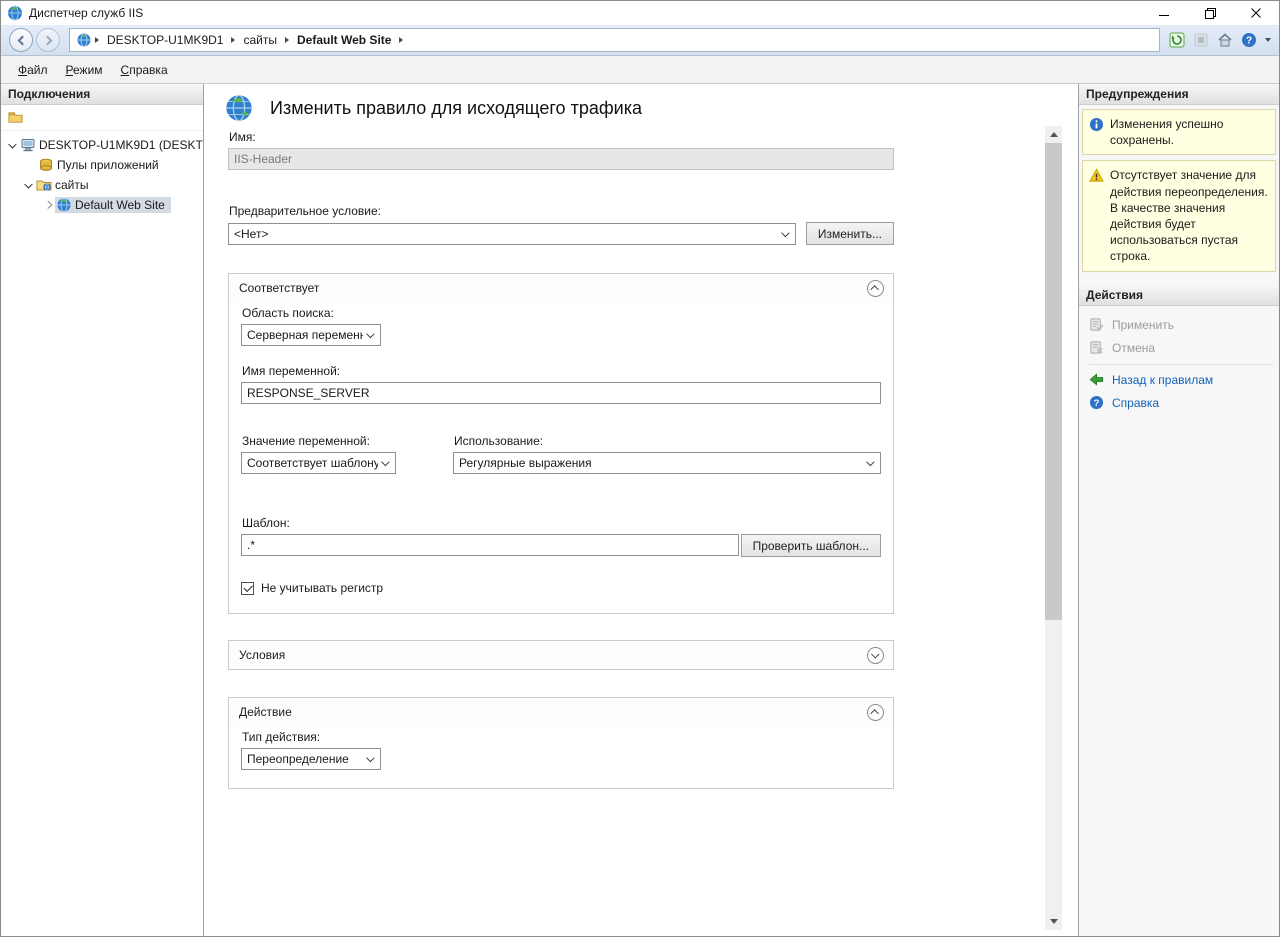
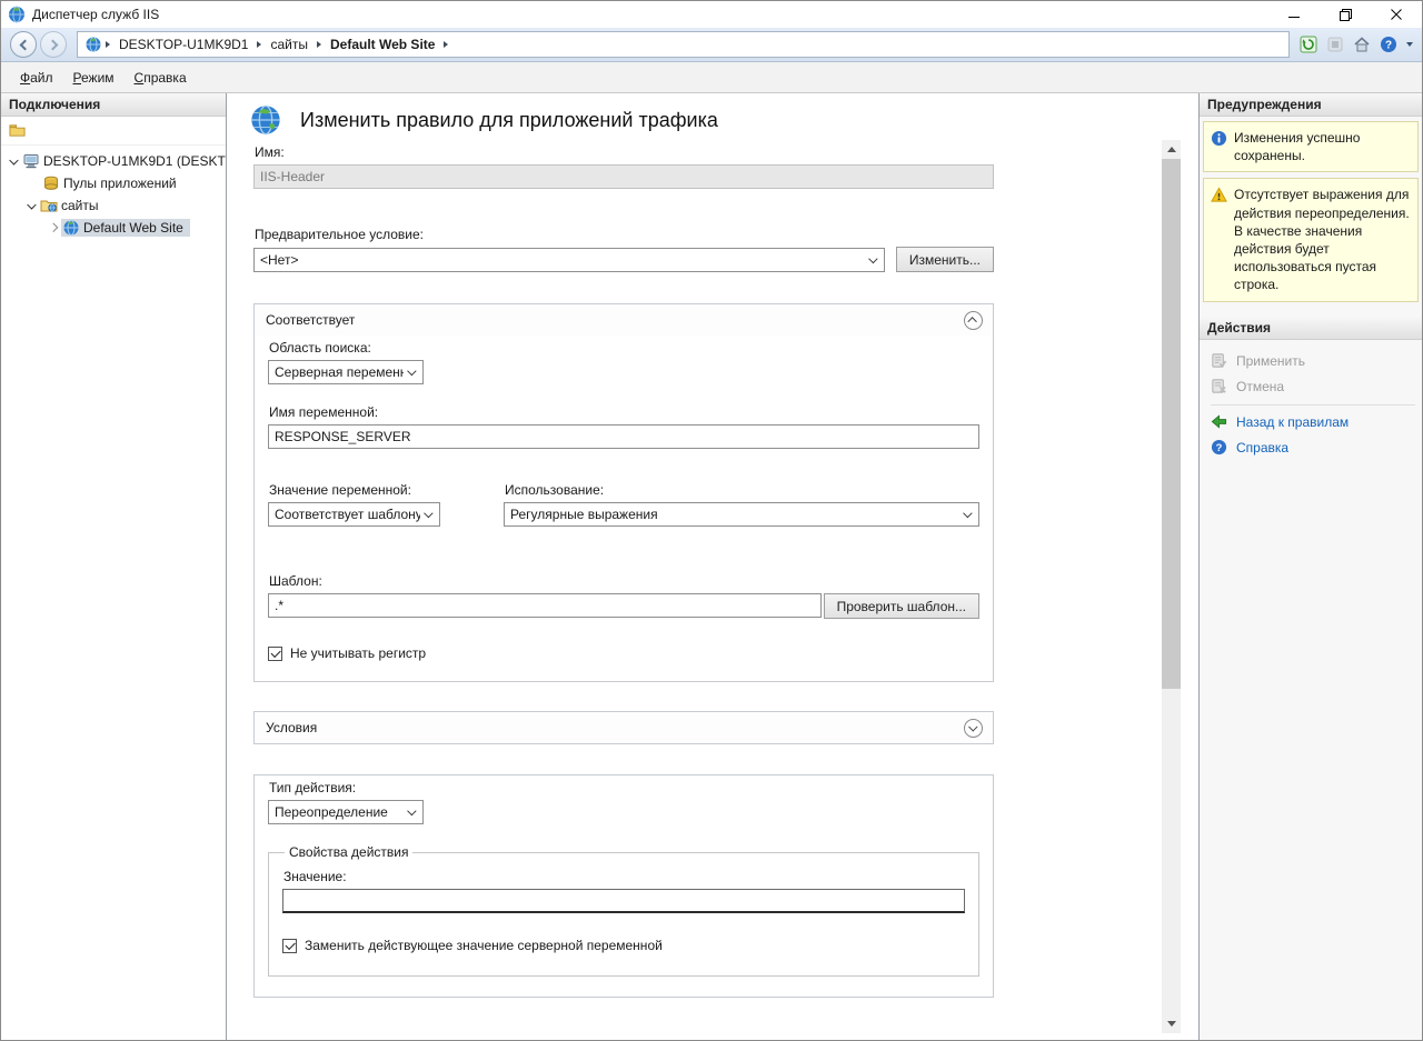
  Диспетчер служб IIS
  DESKTOP-U1MK9D1
  сайты
  Default Web Site
  ?
  Файл
  Режим
  Справка
  Подключения
  DESKTOP-U1MK9D1 (DESKT
  Пулы приложений
  сайты
  Default Web Site
- Изменить правило для исходящего трафика
+ Изменить правило для приложений трафика
  Имя:
  IIS-Header
  Предварительное условие:
  <Нет>
  Изменить...
  Соответствует
  Область поиска:
  Серверная перемен
  Имя переменной:
  RESPONSE_SERVER
  Значение переменной:
  Соответствует шаблону
  Использование:
  Регулярные выражения
  Шаблон:
  .*
  Проверить шаблон...
  Не учитывать регистр
  Условия
- Действие
  Тип действия:
  Переопределение
+ Свойства действия
+ Значение:
+ Заменить действующее значение серверной переменной
  Предупреждения
  Изменения успешно сохранены.
- Отсутствует значение для действия переопределения. В качестве значения действия будет использоваться пустая строка.
+ Отсутствует выражения для действия переопределения. В качестве значения действия будет использоваться пустая строка.
  Действия
  Применить
  Отмена
  Назад к правилам
  ?
  Справка
